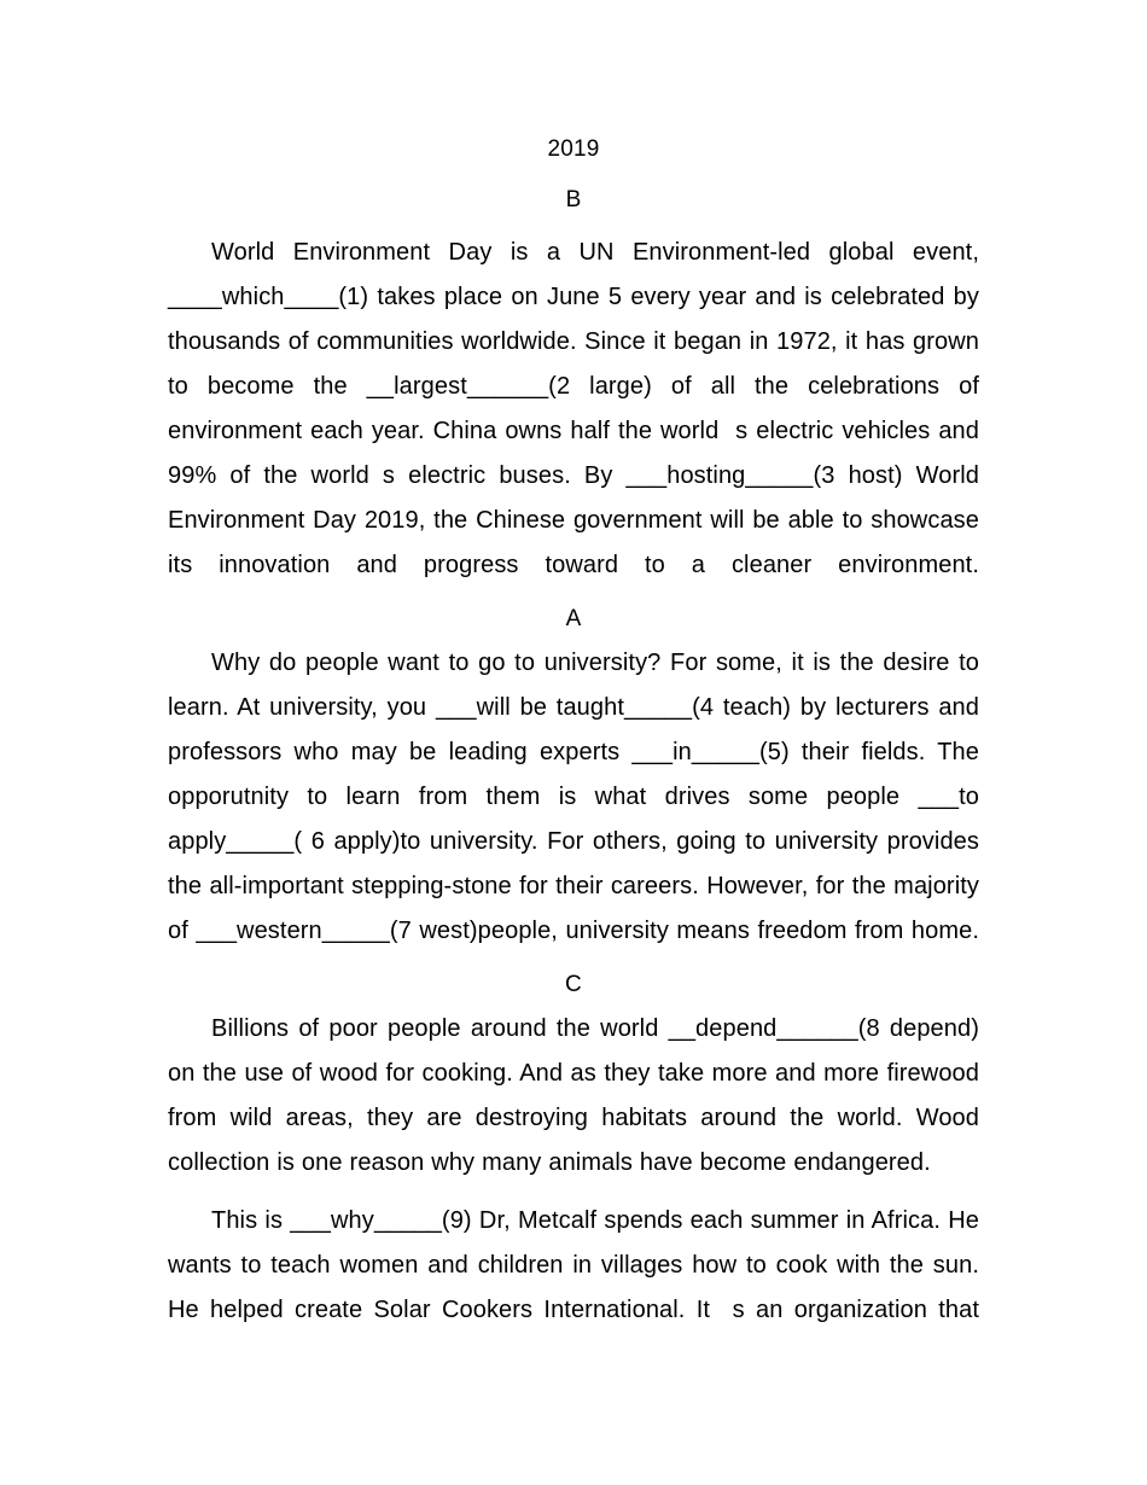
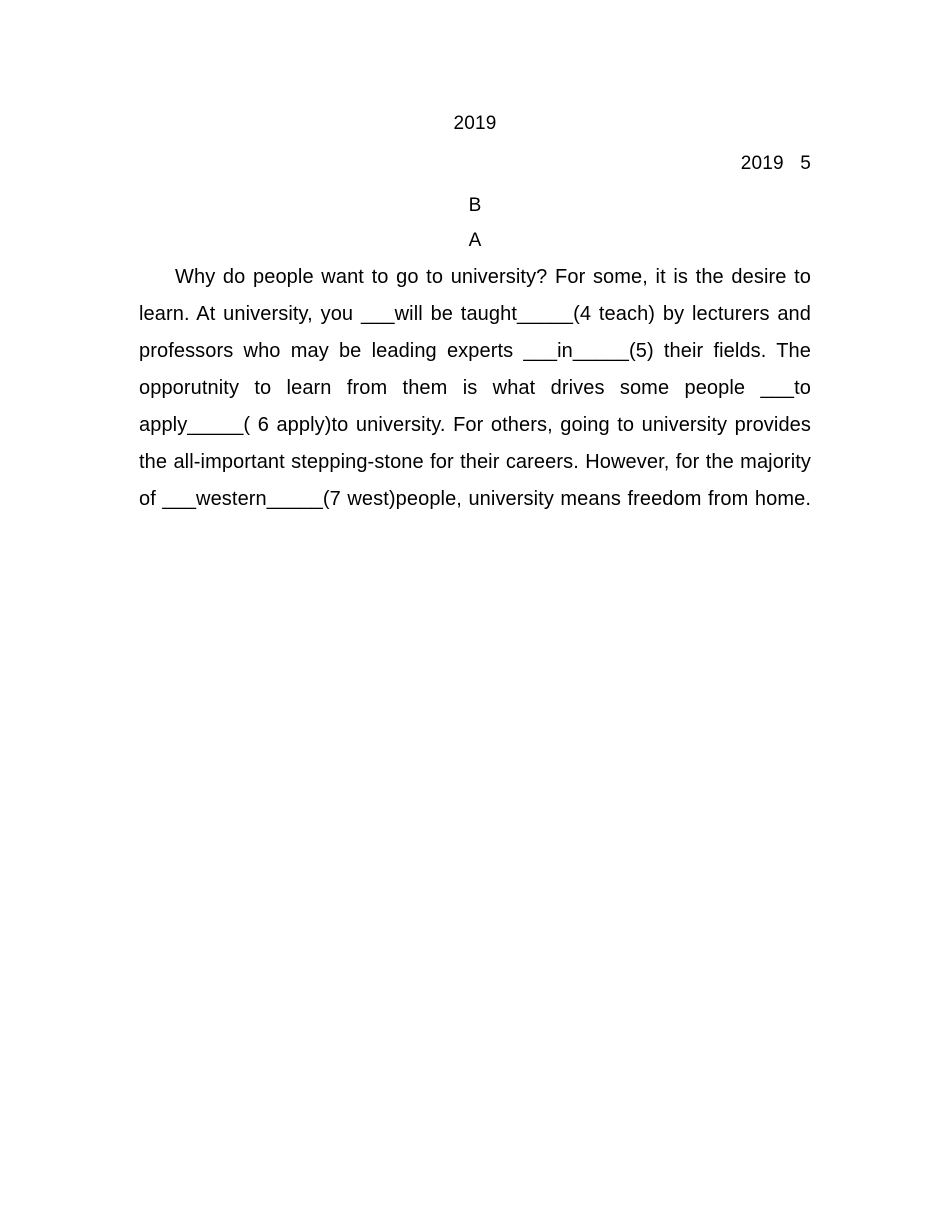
  2019
+ 2019 5
  B
- World Environment Day is a UN Environment-led global event, ____which____(1) takes place on June 5 every year and is celebrated by thousands of communities worldwide. Since it began in 1972, it has grown to become the __largest______(2 large) of all the celebrations of environment each year. China owns half the world s electric vehicles and 99% of the world s electric buses. By ___hosting_____(3 host) World Environment Day 2019, the Chinese government will be able to showcase its innovation and progress toward to a cleaner environment.
  A
  Why do people want to go to university? For some, it is the desire to learn. At university, you ___will be taught_____(4 teach) by lecturers and professors who may be leading experts ___in_____(5) their fields. The opporutnity to learn from them is what drives some people ___to apply_____( 6 apply)to university. For others, going to university provides the all-important stepping-stone for their careers. However, for the majority of ___western_____(7 west)people, university means freedom from home.
- C
- Billions of poor people around the world __depend______(8 depend) on the use of wood for cooking. And as they take more and more firewood from wild areas, they are destroying habitats around the world. Wood collection is one reason why many animals have become endangered.
- This is ___why_____(9) Dr, Metcalf spends each summer in Africa. He wants to teach women and children in villages how to cook with the sun. He helped create Solar Cookers International. It s an organization that
